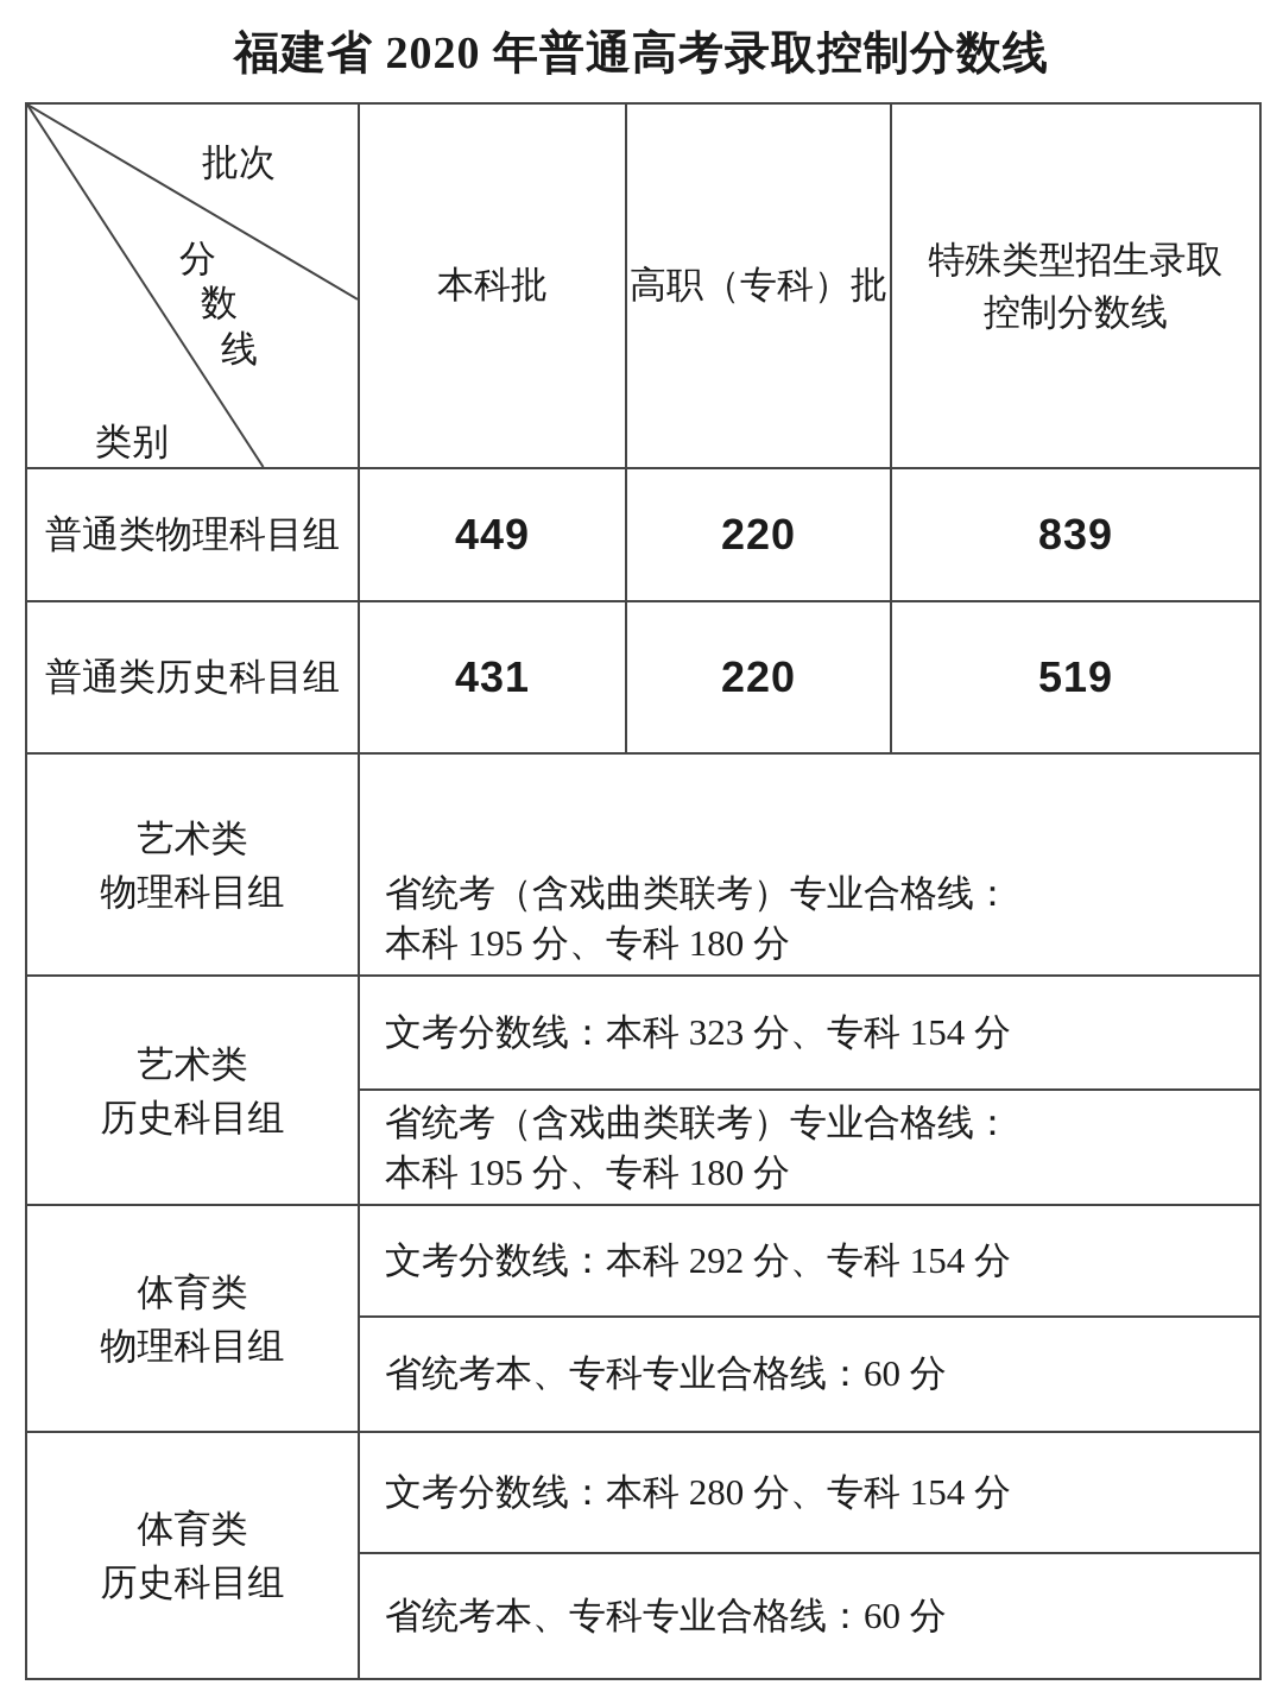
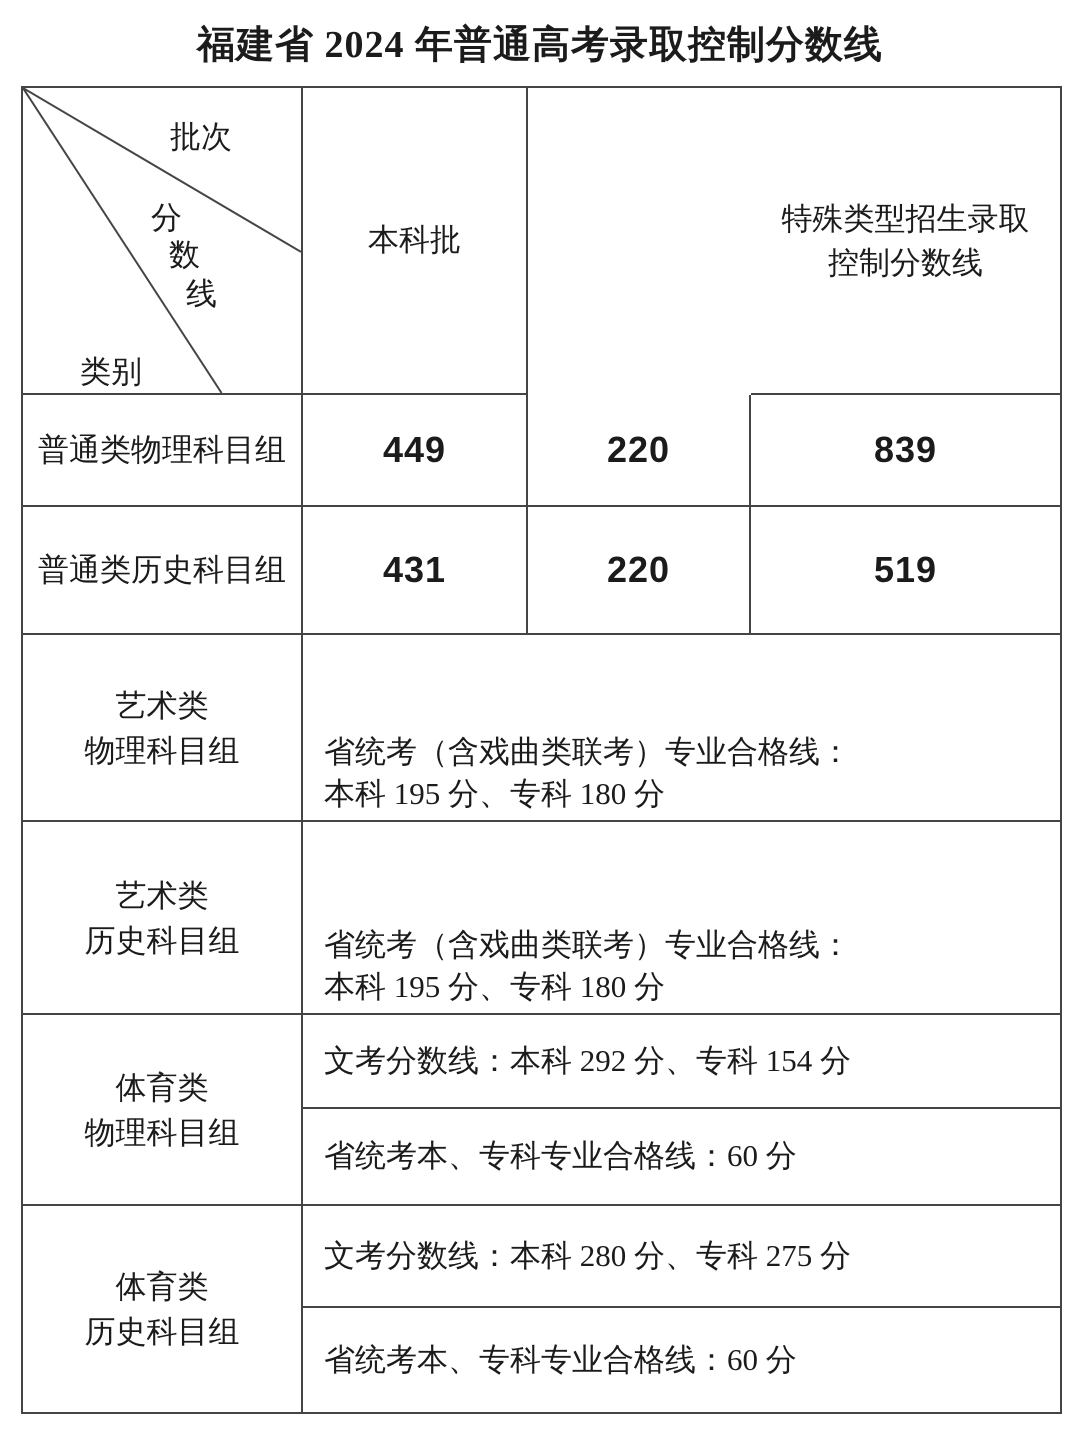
- 福建省 2020 年普通高考录取控制分数线
+ 福建省 2024 年普通高考录取控制分数线
  批次
  分
  数
  线
  类别
  本科批
- 高职（专科）批
  特殊类型招生录取
  控制分数线
  普通类物理科目组
  449
  220
  839
  普通类历史科目组
  431
  220
  519
  艺术类
  物理科目组
  省统考（含戏曲类联考）专业合格线：
  本科 195 分、专科 180 分
  艺术类
  历史科目组
- 文考分数线：本科 323 分、专科 154 分
  省统考（含戏曲类联考）专业合格线：
  本科 195 分、专科 180 分
  体育类
  物理科目组
  文考分数线：本科 292 分、专科 154 分
  省统考本、专科专业合格线：60 分
  体育类
  历史科目组
- 文考分数线：本科 280 分、专科 154 分
+ 文考分数线：本科 280 分、专科 275 分
  省统考本、专科专业合格线：60 分
